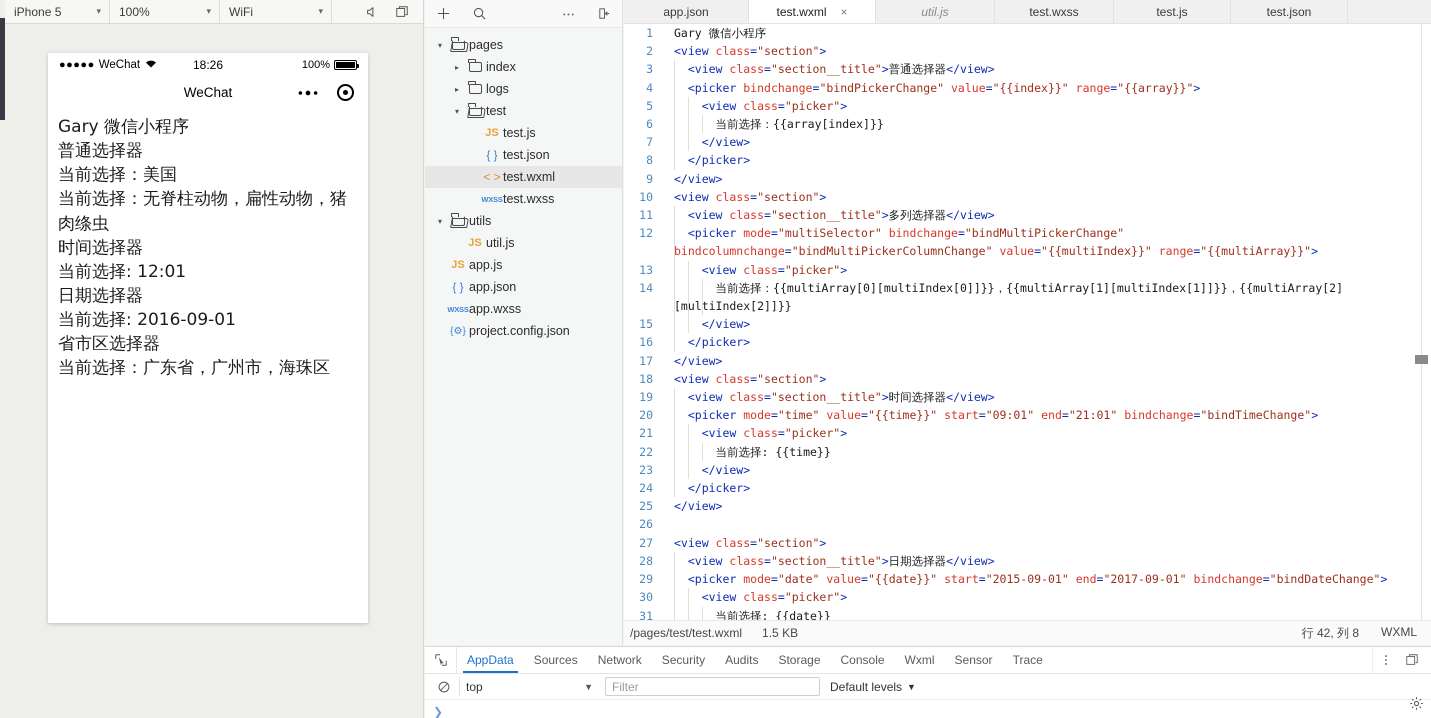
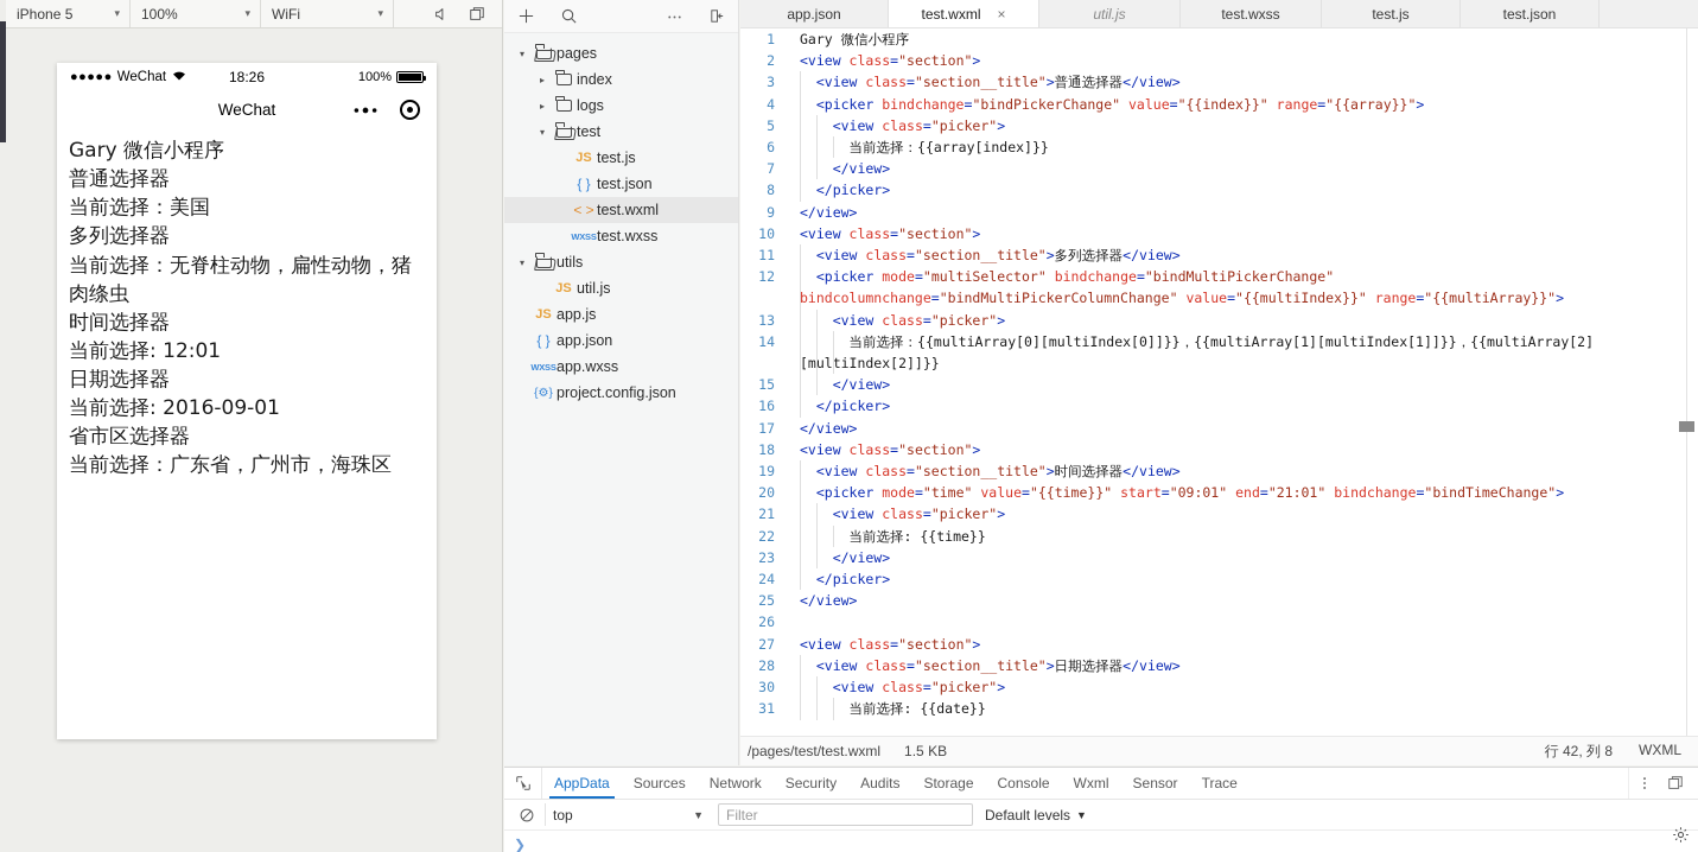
  iPhone 5
  ▾
  100%
  ▾
  WiFi
  ▾
  ●●●●●
  WeChat
  18:26
  100%
  WeChat
  Gary 微信小程序
  普通选择器
  当前选择：美国
+ 多列选择器
  当前选择：无脊柱动物，扁性动物，猪肉绦虫
  时间选择器
  当前选择: 12:01
  日期选择器
  当前选择: 2016-09-01
  省市区选择器
  当前选择：广东省，广州市，海珠区
  ▾
  pages
  ▸
  index
  ▸
  logs
  ▾
  test
  JS
  test.js
  { }
  test.json
  < >
  test.wxml
  WXSS
  test.wxss
  ▾
  utils
  JS
  util.js
  JS
  app.js
  { }
  app.json
  WXSS
  app.wxss
  {⚙}
  project.config.json
  app.json
  test.wxml
  ×
  util.js
  test.wxss
  test.js
  test.json
  1
  Gary 微信小程序
  2
  <view class="section">
  3
  <view class="section__title">普通选择器</view>
  4
  <picker bindchange="bindPickerChange" value="{{index}}" range="{{array}}">
  5
  <view class="picker">
  6
  当前选择：{{array[index]}}
  7
  </view>
  8
  </picker>
  9
  </view>
  10
  <view class="section">
  11
  <view class="section__title">多列选择器</view>
  12
  <picker mode="multiSelector" bindchange="bindMultiPickerChange" bindcolumnchange="bindMultiPickerColumnChange" value="{{multiIndex}}" range="{{multiArray}}">
  13
  <view class="picker">
  14
  当前选择：{{multiArray[0][multiIndex[0]]}}，{{multiArray[1][multiIndex[1]]}}，{{multiArray[2][multiIndex[2]]}}
  15
  </view>
  16
  </picker>
  17
  </view>
  18
  <view class="section">
  19
  <view class="section__title">时间选择器</view>
  20
  <picker mode="time" value="{{time}}" start="09:01" end="21:01" bindchange="bindTimeChange">
  21
  <view class="picker">
  22
  当前选择: {{time}}
  23
  </view>
  24
  </picker>
  25
  </view>
  26
  27
  <view class="section">
  28
  <view class="section__title">日期选择器</view>
- 29
- <picker mode="date" value="{{date}}" start="2015-09-01" end="2017-09-01" bindchange="bindDateChange">
  30
  <view class="picker">
  31
  当前选择: {{date}}
  /pages/test/test.wxml
  1.5 KB
  行 42, 列 8
  WXML
  AppData
  Sources
  Network
  Security
  Audits
  Storage
  Console
  Wxml
  Sensor
  Trace
  top
  ▼
  Filter
  Default levels
  ▼
  ❯
